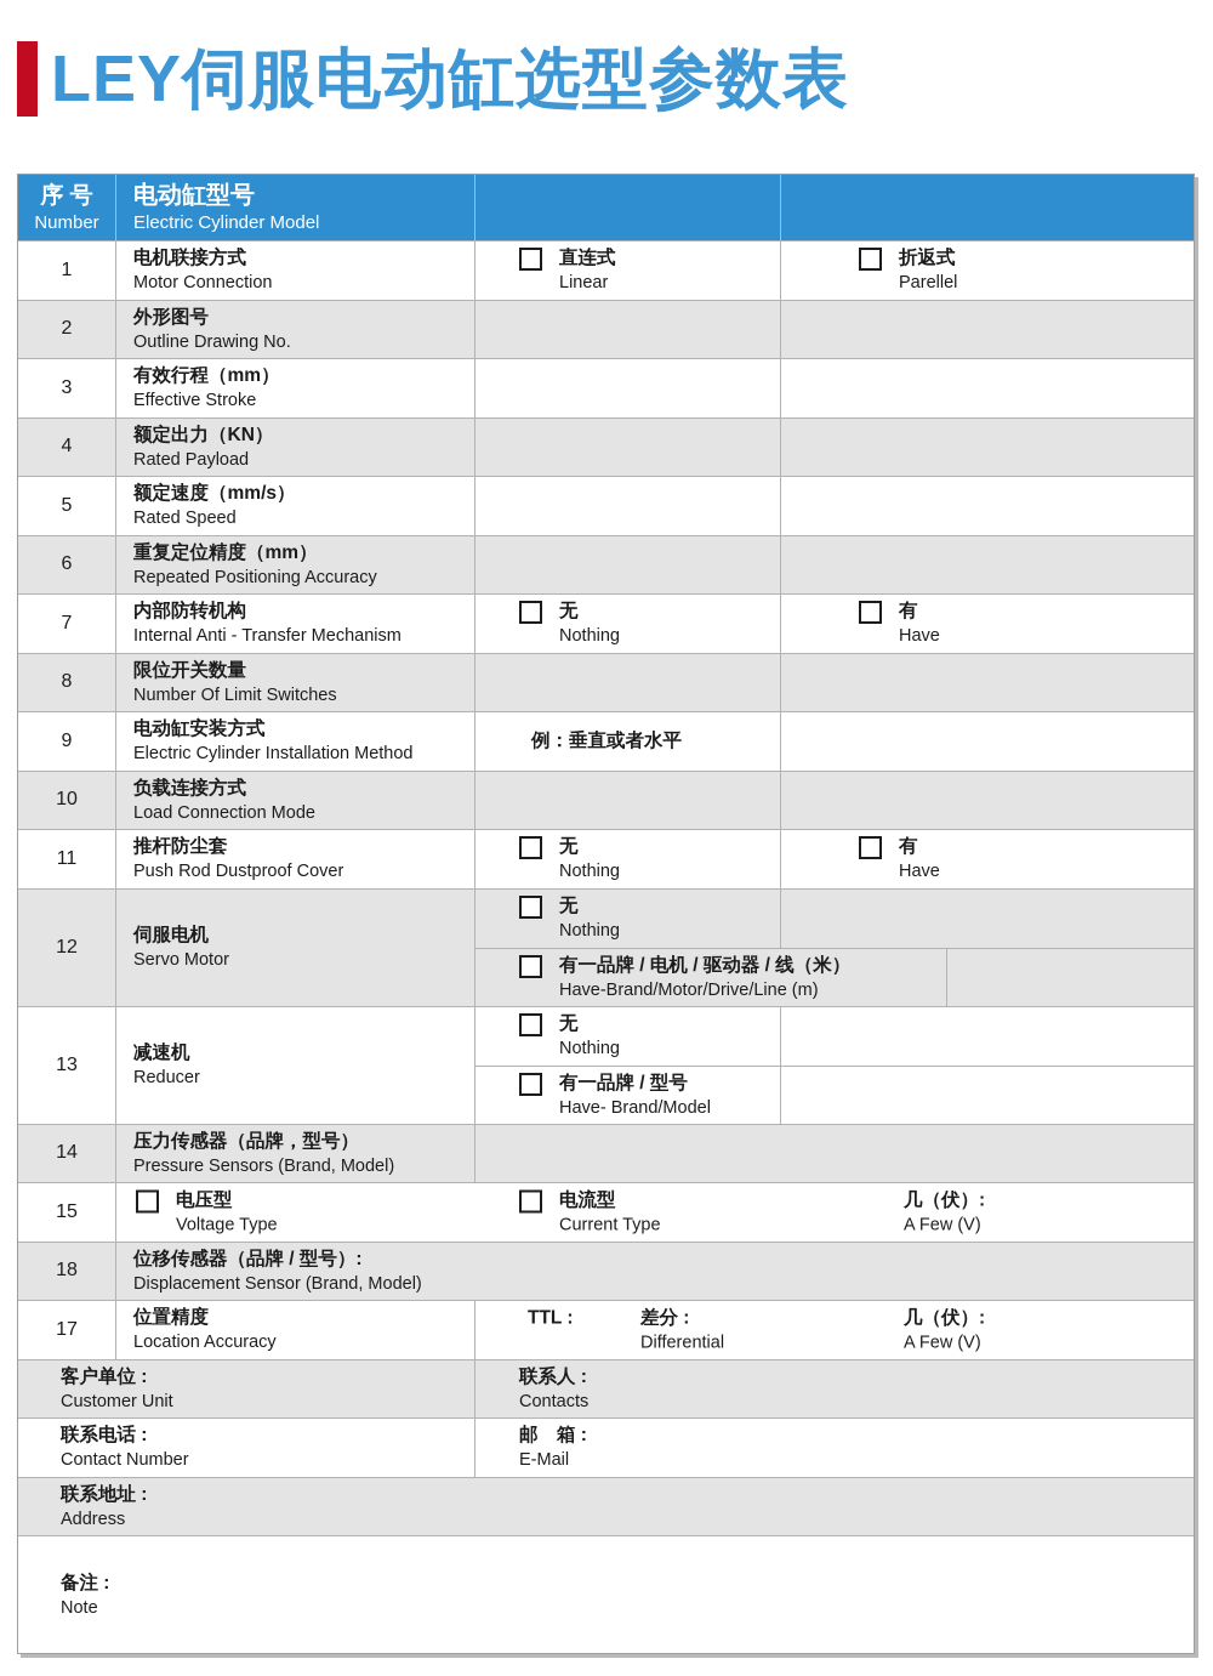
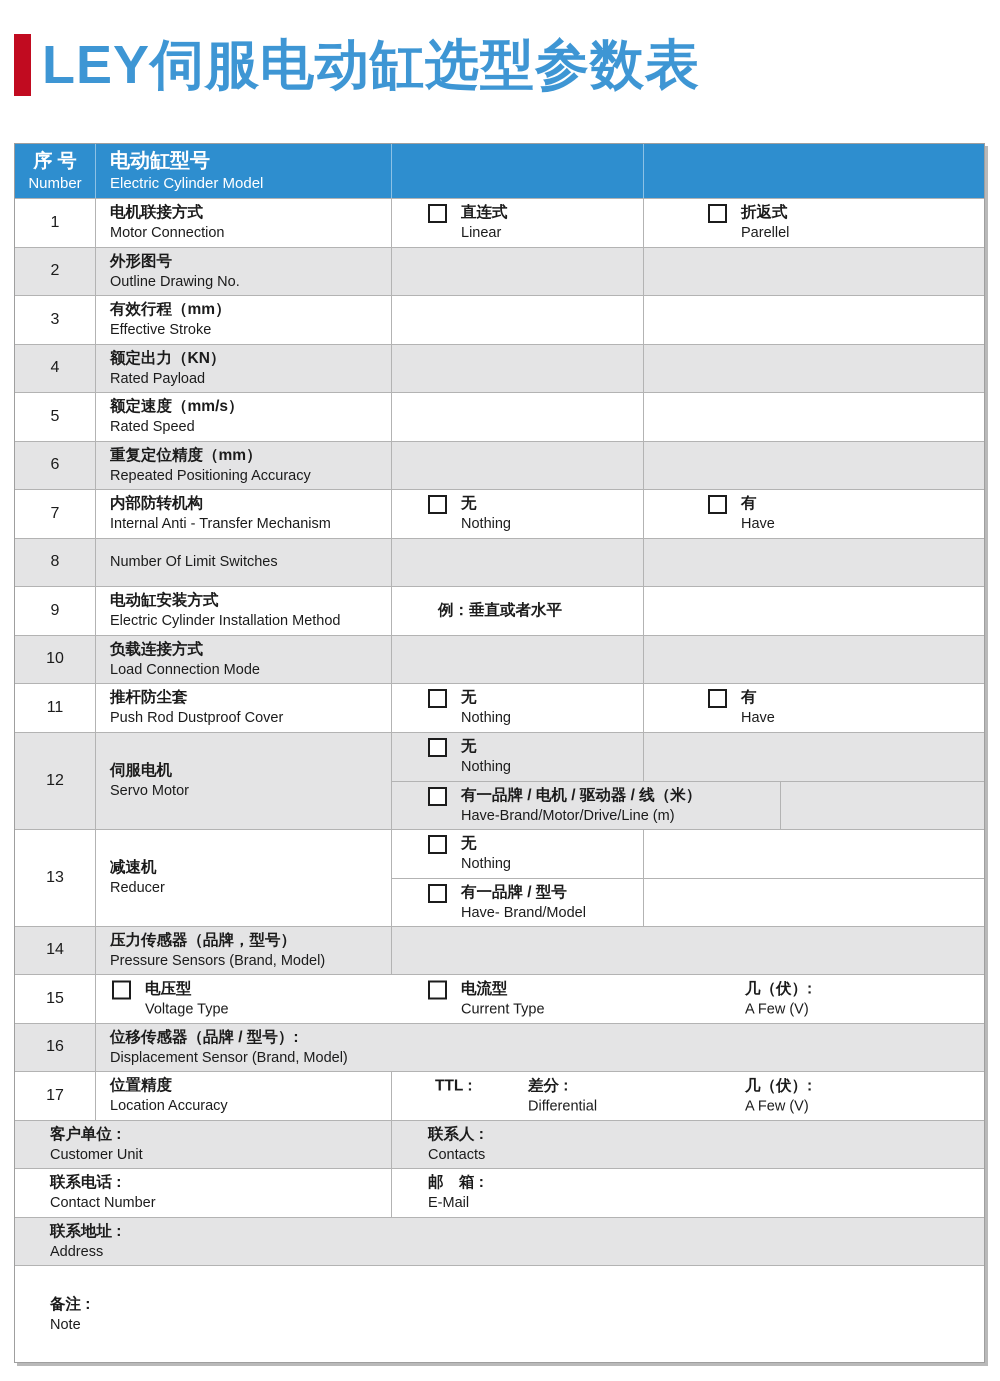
  LEY伺服电动缸选型参数表
  序 号
  Number
  电动缸型号
  Electric Cylinder Model
  1
  电机联接方式
  Motor Connection
  直连式
  Linear
  折返式
  Parellel
  2
  外形图号
  Outline Drawing No.
  3
  有效行程（mm）
  Effective Stroke
  4
  额定出力（KN）
  Rated Payload
  5
  额定速度（mm/s）
  Rated Speed
  6
  重复定位精度（mm）
  Repeated Positioning Accuracy
  7
  内部防转机构
  Internal Anti - Transfer Mechanism
  无
  Nothing
  有
  Have
  8
- 限位开关数量
  Number Of Limit Switches
  9
  电动缸安装方式
  Electric Cylinder Installation Method
  例：垂直或者水平
  10
  负载连接方式
  Load Connection Mode
  11
  推杆防尘套
  Push Rod Dustproof Cover
  无
  Nothing
  有
  Have
  12
  伺服电机
  Servo Motor
  无
  Nothing
  有一品牌 / 电机 / 驱动器 / 线（米）
  Have-Brand/Motor/Drive/Line (m)
  13
  减速机
  Reducer
  无
  Nothing
  有一品牌 / 型号
  Have- Brand/Model
  14
  压力传感器（品牌，型号）
  Pressure Sensors (Brand, Model)
  15
  电压型
  Voltage Type
  电流型
  Current Type
  几（伏）:
  A Few (V)
- 18
+ 16
  位移传感器（品牌 / 型号）:
  Displacement Sensor (Brand, Model)
  17
  位置精度
  Location Accuracy
  TTL :
  差分 :
  Differential
  几（伏）:
  A Few (V)
  客户单位 :
  Customer Unit
  联系人 :
  Contacts
  联系电话 :
  Contact Number
  邮 箱 :
  E-Mail
  联系地址 :
  Address
  备注 :
  Note
